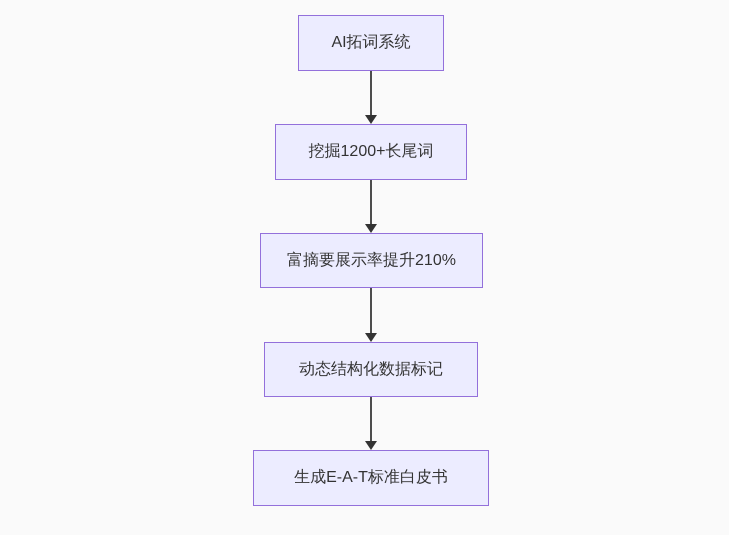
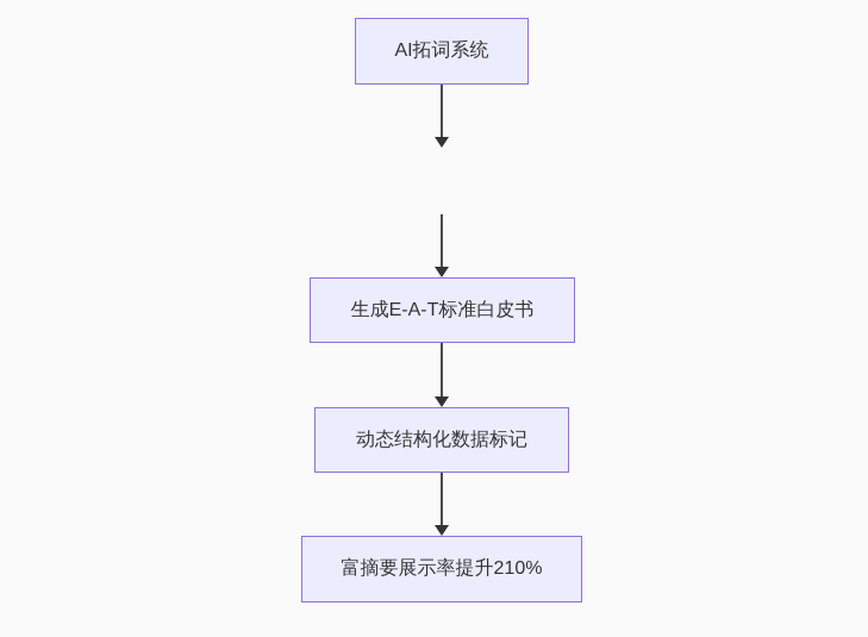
  AI拓词系统
- 挖掘1200+长尾词
- 富摘要展示率提升210%
+ 生成E-A-T标准白皮书
  动态结构化数据标记
- 生成E-A-T标准白皮书
+ 富摘要展示率提升210%
